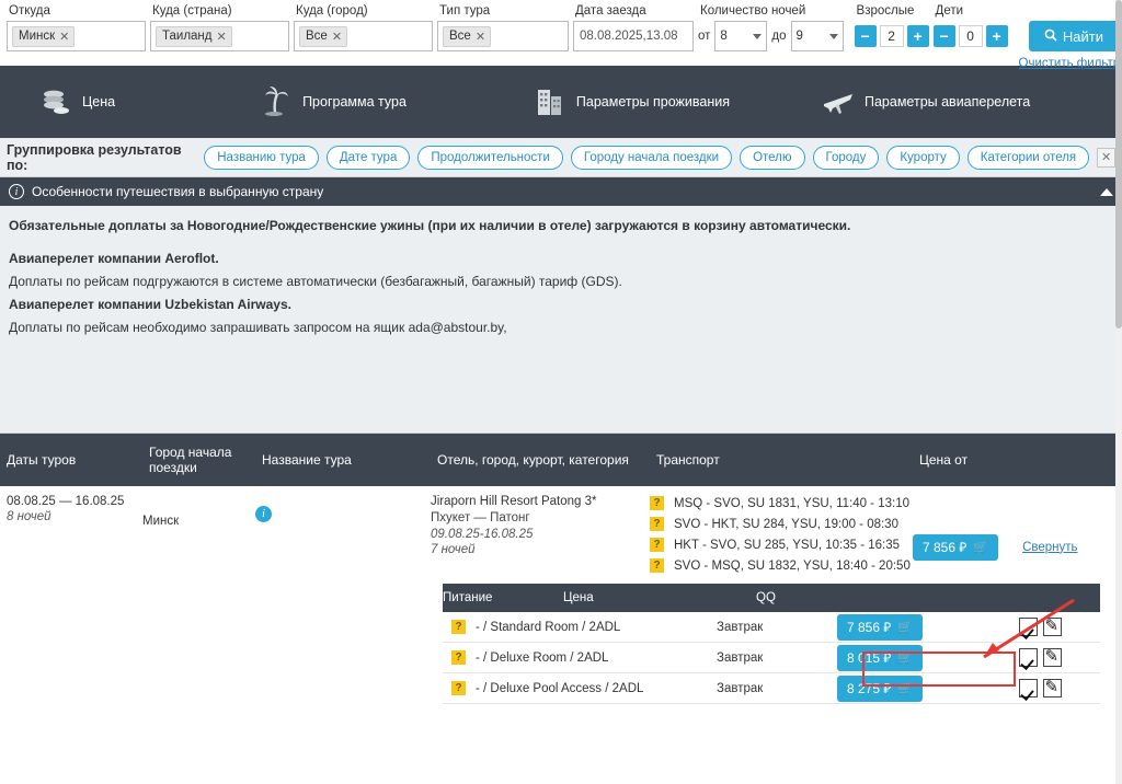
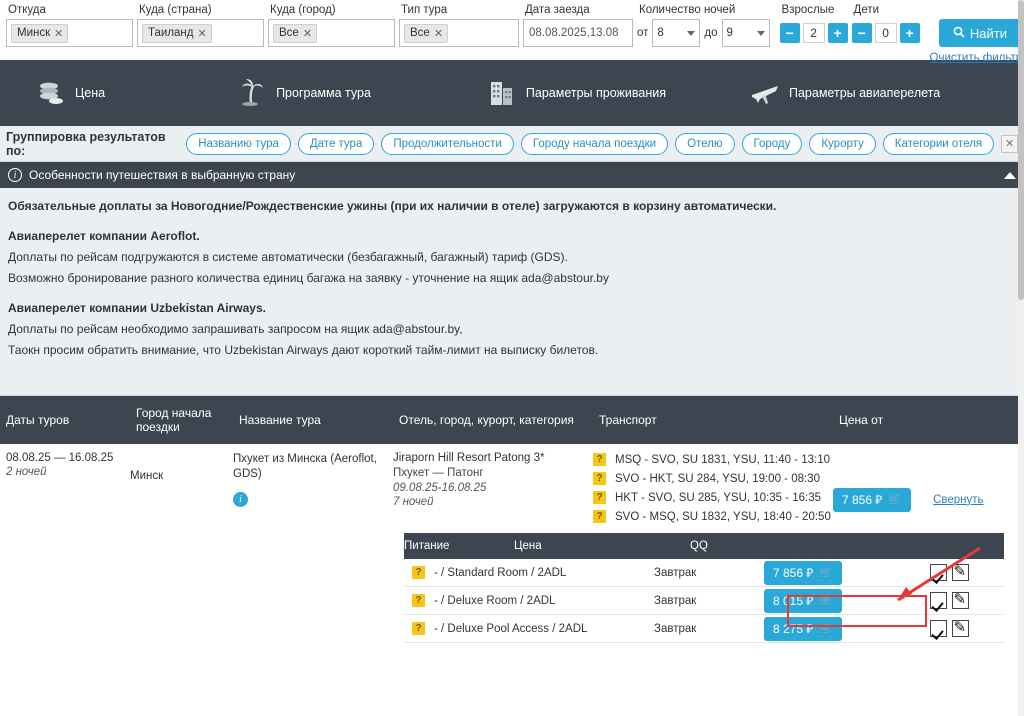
  Откуда
  Минск
  ✕
  Куда (страна)
  Таиланд
  ✕
  Куда (город)
  Все
  ✕
  Тип тура
  Все
  ✕
  Дата заезда
  08.08.2025,13.08
  Количество ночей
  от
  8
  до
  9
  Взрослые
  −
  2
  +
  Дети
  −
  0
  +
  Найти
  Очистить фильт
  Цена
  Программа тура
  Параметры проживания
  Параметры авиаперелета
  Группировка результатов по:
  Названию тура
  Дате тура
  Продолжительности
  Городу начала поездки
  Отелю
  Городу
  Курорту
  Категории отеля
  ✕
  i
  Особенности путешествия в выбранную страну
  Обязательные доплаты за Новогодние/Рождественские ужины (при их наличии в отеле) загружаются в корзину автоматически.
  Авиаперелет компании Aeroflot.
  Доплаты по рейсам подгружаются в системе автоматически (безбагажный, багажный) тариф (GDS).
+ Возможно бронирование разного количества единиц багажа на заявку - уточнение на ящик ada@abstour.by
  Авиаперелет компании Uzbekistan Airways.
  Доплаты по рейсам необходимо запрашивать запросом на ящик ada@abstour.by,
+ Таокн просим обратить внимание, что Uzbekistan Airways дают короткий тайм-лимит на выписку билетов.
  Даты туров
  Город начала поездки
  Название тура
  Отель, город, курорт, категория
  Транспорт
  Цена от
  08.08.25 — 16.08.25
- 8 ночей
+ 2 ночей
  Минск
+ Пхукет из Минска (Aeroflot, GDS)
  i
  Jiraporn Hill Resort Patong 3*
  Пхукет — Патонг
  09.08.25-16.08.25
  7 ночей
  ?
  MSQ - SVO, SU 1831, YSU, 11:40 - 13:10
  ?
  SVO - HKT, SU 284, YSU, 19:00 - 08:30
  ?
  HKT - SVO, SU 285, YSU, 10:35 - 16:35
  ?
  SVO - MSQ, SU 1832, YSU, 18:40 - 20:50
  7 856 ₽
  🛒
  Свернуть
  Питание
  Цена
  QQ
  ?
  - / Standard Room / 2ADL
  Завтрак
  7 856 ₽
  🛒
  ?
  - / Deluxe Room / 2ADL
  Завтрак
  8 015 ₽
  🛒
  ?
  - / Deluxe Pool Access / 2ADL
  Завтрак
  8 275 ₽
  🛒
